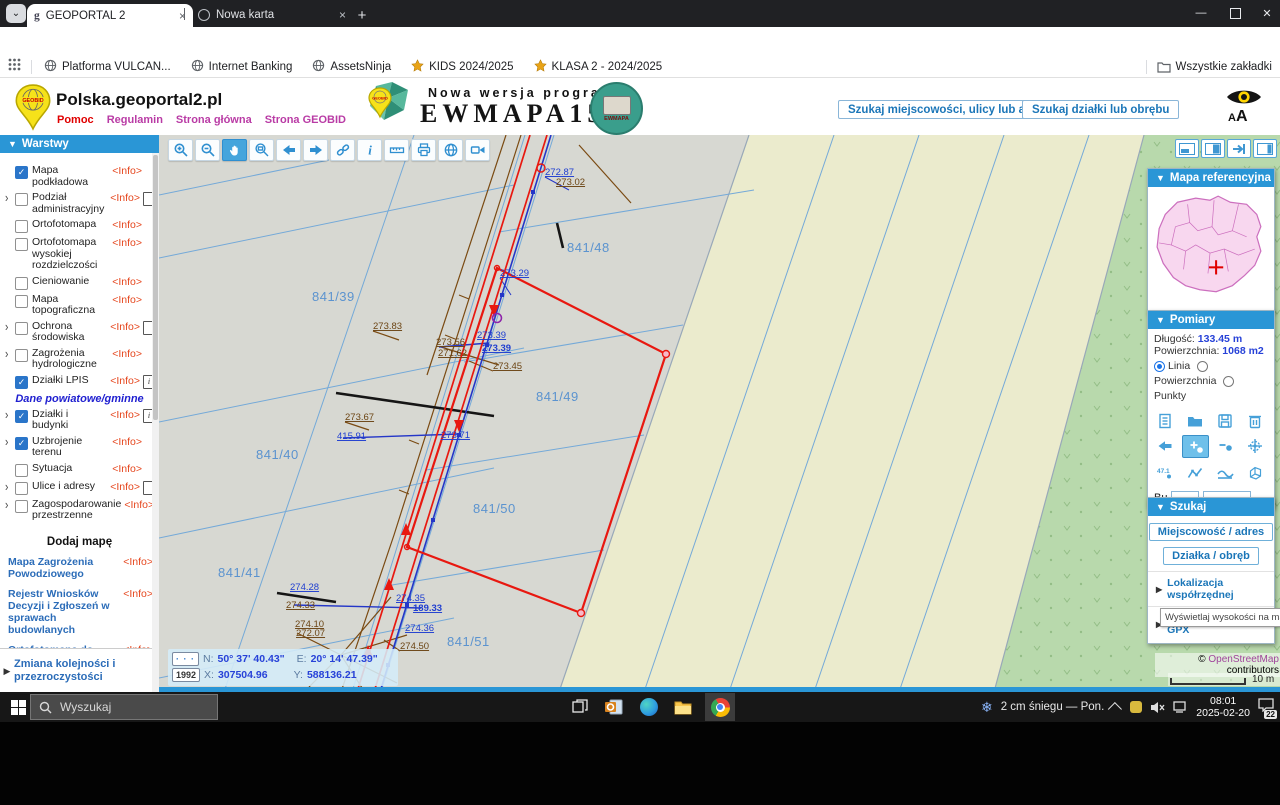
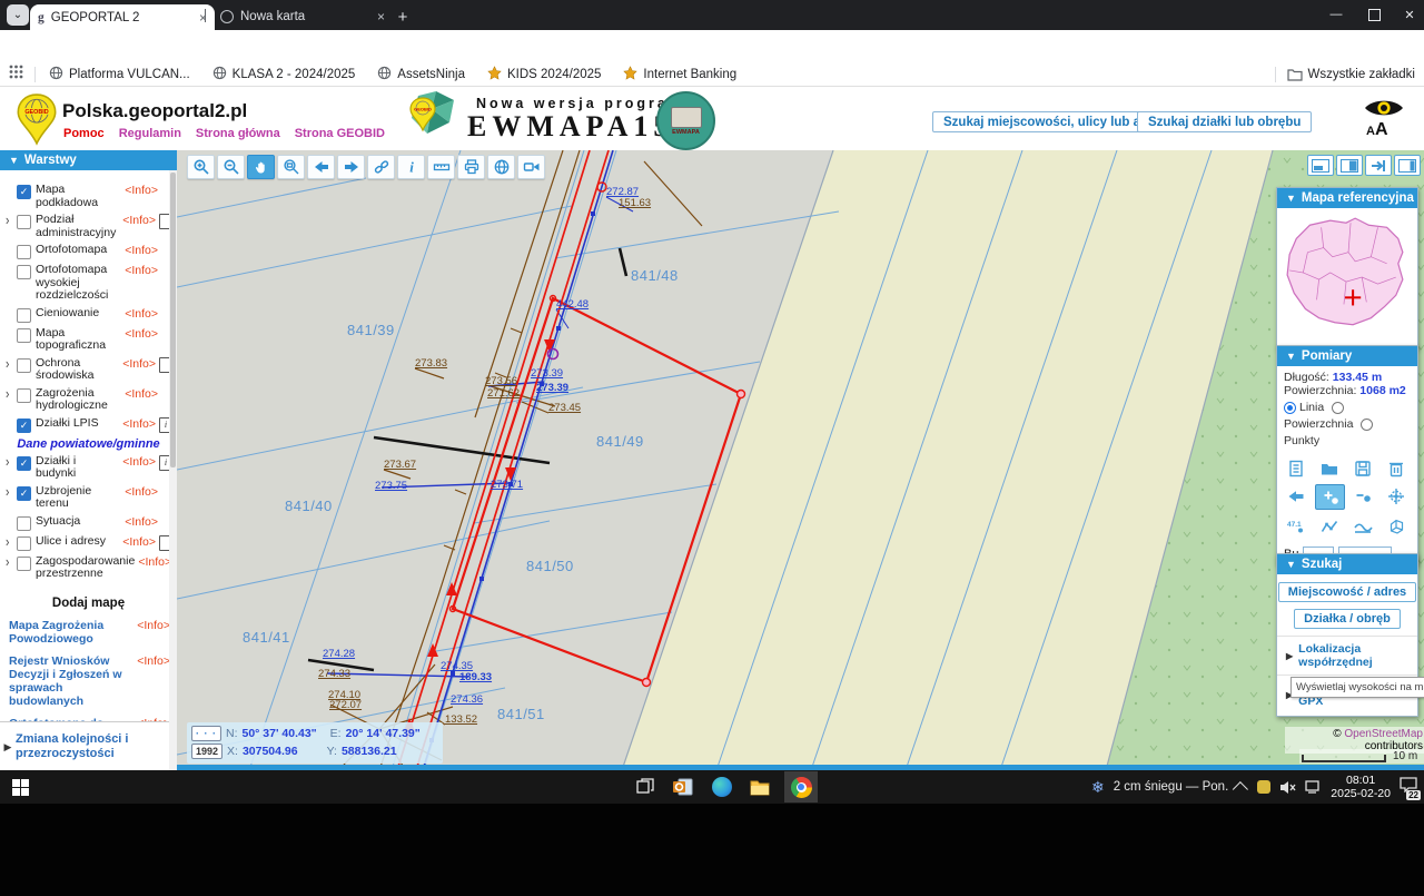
  ⌄
  g
  GEOPORTAL 2
  ×
  Nowa karta
  ×
  +
  —
  ✕
  Platforma VULCAN...
- Internet Banking
+ KLASA 2 - 2024/2025
  AssetsNinja
  KIDS 2024/2025
- KLASA 2 - 2024/2025
+ Internet Banking
  Wszystkie zakładki
  Polska.geoportal2.pl
  Pomoc
  Regulamin
  Strona główna
  Strona GEOBID
  Nowa wersja progr
  EWMAPA1
  Szukaj miejscowości, ulicy lub
  Szukaj działki lub obrębu
  AA
  841/39
  841/40
  841/41
  841/48
  841/49
  841/50
  841/51
  272.87
- 273.02
+ 151.63
- 273.29
+ 442.48
  273.39
  273.39
  273.83
  273.56
  271.62
  273.45
  273.67
- 415.91
+ 273.75
  273.71
  274.28
  274.33
  274.10
  272.07
  274.35
  189.33
  274.36
- 274.50
+ 133.52
  ▼
  Warstwy
  ✓
  Mapa podkładowa
  <Info>
  ›
  Podział administracyjny
  <Info>
  Ortofotomapa
  <Info>
  Ortofotomapa wysokiej rozdzielczości
  <Info>
  Cieniowanie
  <Info>
  Mapa topograficzna
  <Info>
  ›
  Ochrona środowiska
  <Info>
  ›
  Zagrożenia hydrologiczne
  <Info>
  ✓
  Działki LPIS
  <Info>
  i
  Dane powiatowe/gminne
  ›
  ✓
  Działki i budynki
  <Info>
  i
  ›
  ✓
  Uzbrojenie terenu
  <Info>
  Sytuacja
  <Info>
  ›
  Ulice i adresy
  <Info>
  ›
  Zagospodarowanie przestrzenne
  <Info
  Dodaj mapę
  Mapa Zagrożenia Powodziowego
  <Info>
  Rejestr Wniosków Decyzji i Zgłoszeń w sprawach budowlanych
  <Info>
  ▶
  Zmiana kolejności i przezroczystości
  i
  ▼
  Mapa referencyjna
  ▼
  Pomiary
  Długość: 133.45 m
  Powierzchnia: 1068 m2
  Linia
  Powierzchnia
  Punkty
  Wyświetlaj wysokości na m
  ▼
  Szukaj
  Miejscowość / adres
  Działka / obręb
  ▶
  Lokalizacja współrzędnej
  · · ·
  N:
  50° 37' 40.43"
  E:
  20° 14' 47.39"
  1992
  X:
  307504.96
  Y:
  588136.21
  © OpenStreetMap contributors
  10 m
- Wyszukaj
  ❄
  2 cm śniegu — Pon.
  08:01
  2025-02-20
  22
